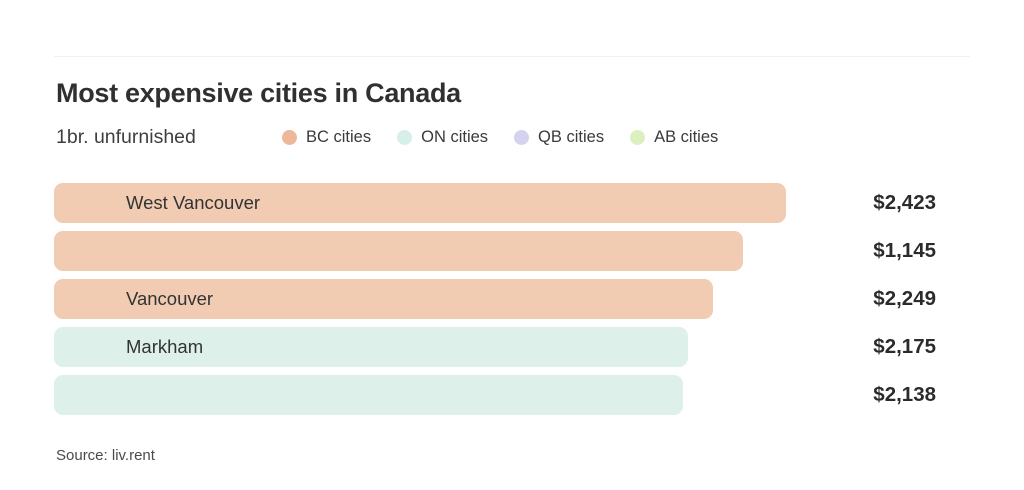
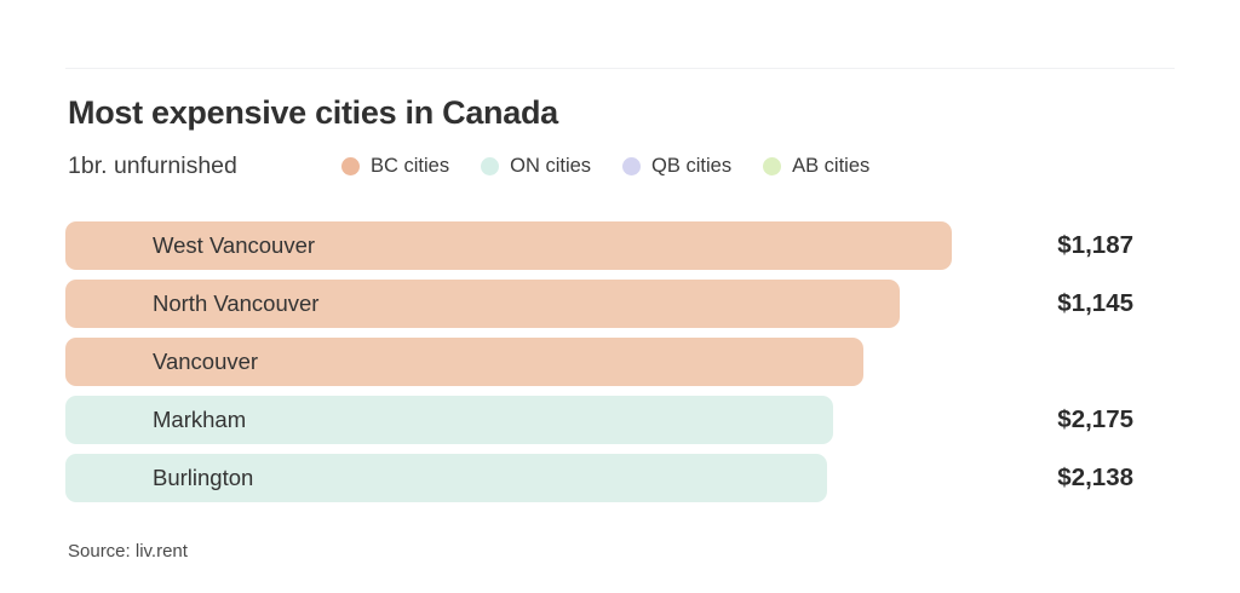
  Most expensive cities in Canada
  1br. unfurnished
  BC cities
  ON cities
  QB cities
  AB cities
  West Vancouver
- $2,423
+ $1,187
+ North Vancouver
  $1,145
  Vancouver
- $2,249
  Markham
  $2,175
+ Burlington
  $2,138
  Source: liv.rent
